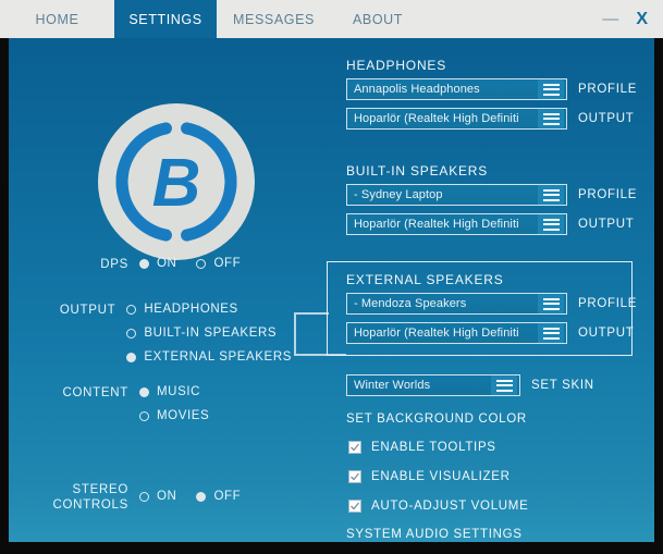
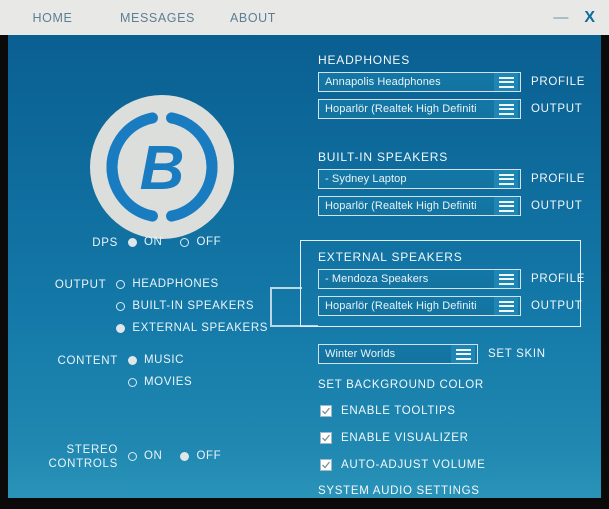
  HOME
- SETTINGS
  MESSAGES
  ABOUT
  —
  X
  B
  DPS
  ON
  OFF
  OUTPUT
  HEADPHONES
  BUILT-IN SPEAKERS
  EXTERNAL SPEAKERS
  CONTENT
  MUSIC
  MOVIES
  STEREO
  CONTROLS
  ON
  OFF
  HEADPHONES
  Annapolis Headphones
  PROFILE
  Hoparlör (Realtek High Definiti
  OUTPUT
  BUILT-IN SPEAKERS
  - Sydney Laptop
  PROFILE
  Hoparlör (Realtek High Definiti
  OUTPUT
  EXTERNAL SPEAKERS
  - Mendoza Speakers
  PROFILE
  Hoparlör (Realtek High Definiti
  OUTPUT
  Winter Worlds
  SET SKIN
  SET BACKGROUND COLOR
  ENABLE TOOLTIPS
  ENABLE VISUALIZER
  AUTO-ADJUST VOLUME
  SYSTEM AUDIO SETTINGS
